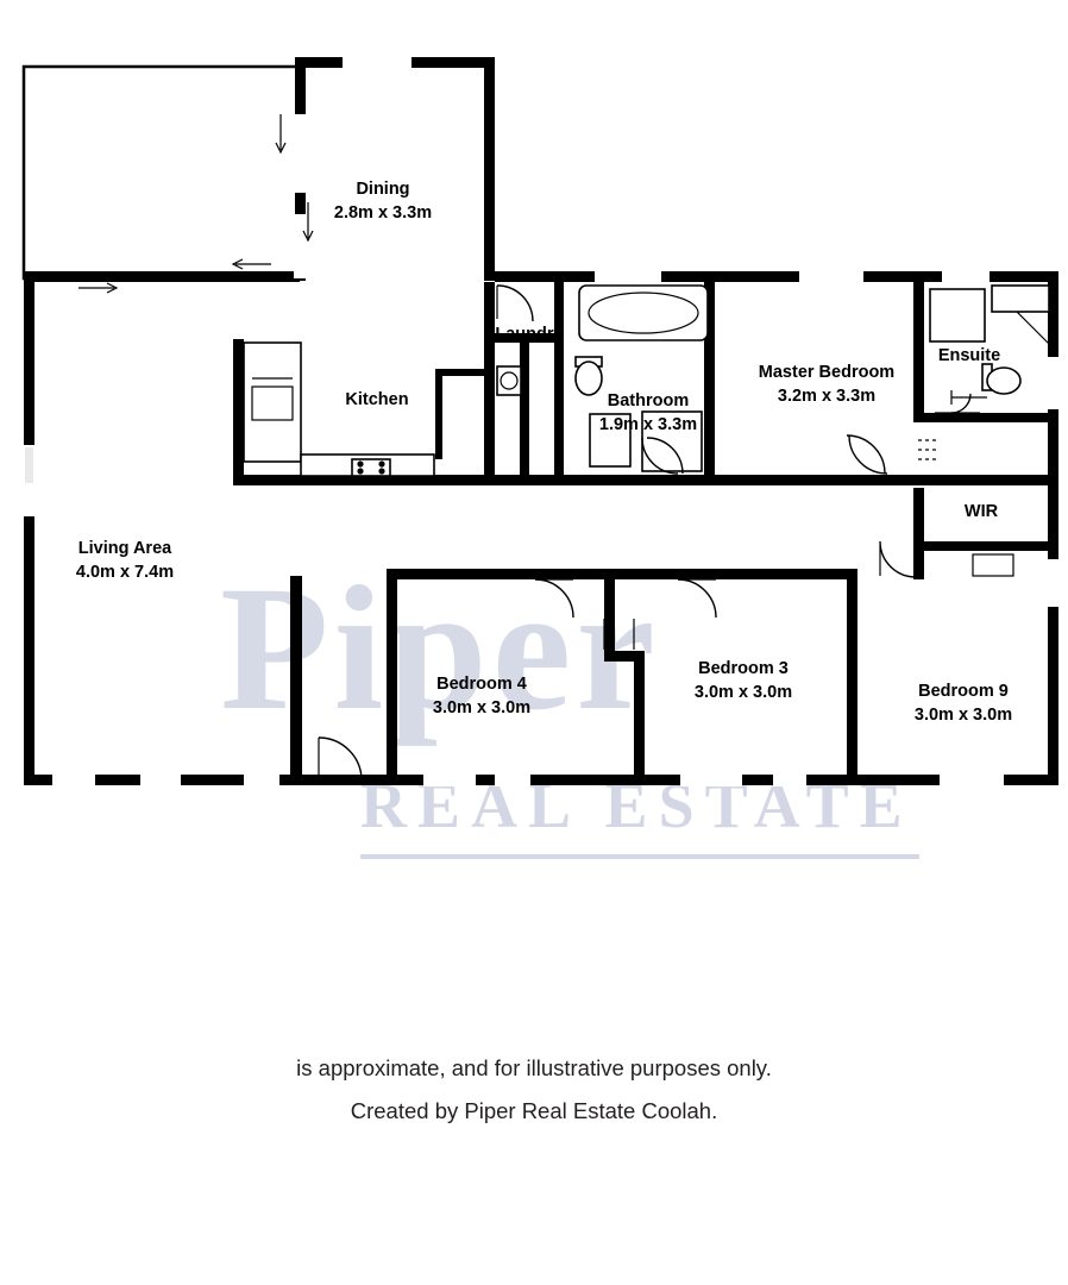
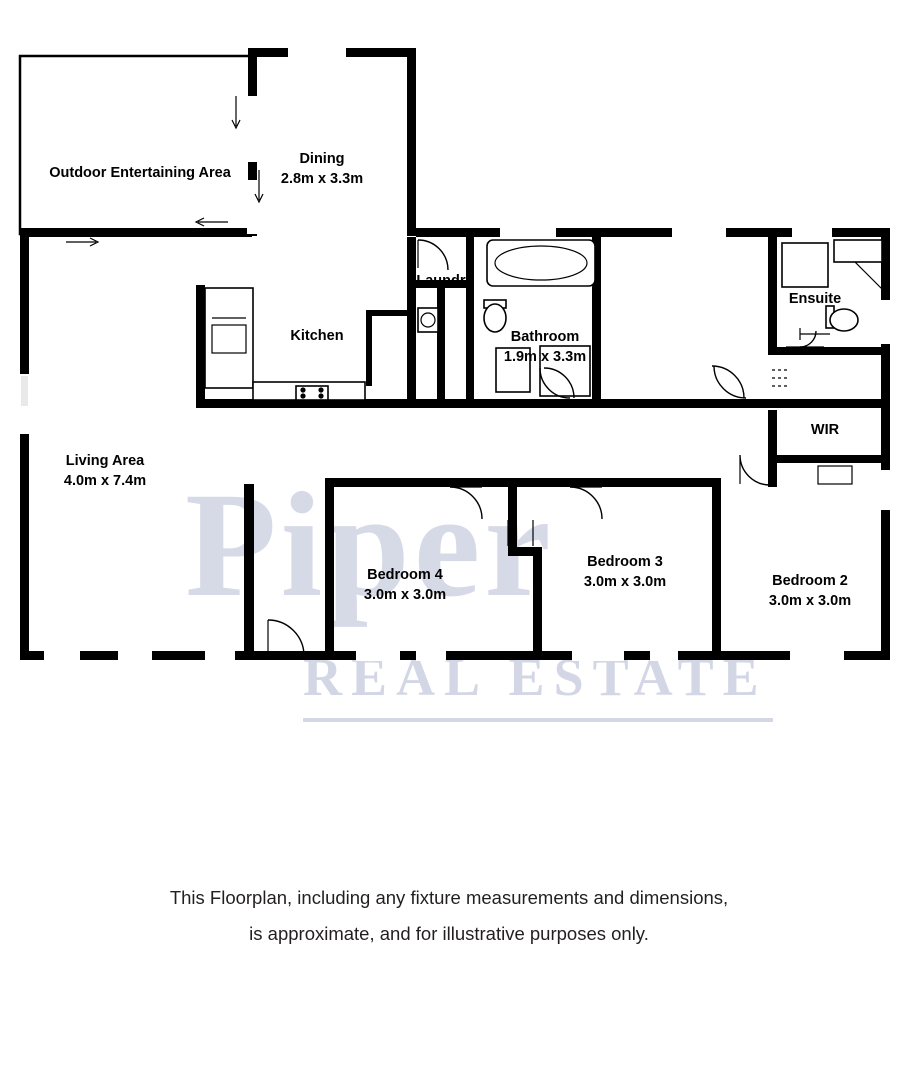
  Piper
  REAL ESTATE
+ Outdoor Entertaining Area
  Dining
  2.8m x 3.3m
  Laundry
  Kitchen
  Bathroom
  1.9m x 3.3m
- Master Bedroom
- 3.2m x 3.3m
  Ensuite
  WIR
  Living Area
  4.0m x 7.4m
  Bedroom 4
  3.0m x 3.0m
  Bedroom 3
  3.0m x 3.0m
- Bedroom 9
+ Bedroom 2
  3.0m x 3.0m
+ This Floorplan, including any fixture measurements and dimensions,
  is approximate, and for illustrative purposes only.
- Created by Piper Real Estate Coolah.
